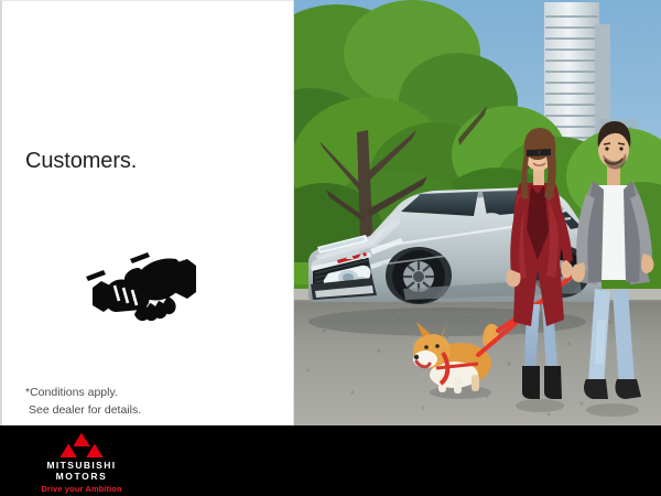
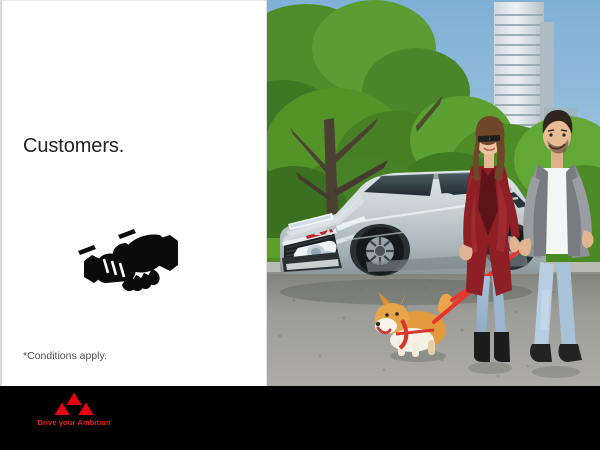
  Customers.
  *Conditions apply.
- See dealer for details.
- MITSUBISHI
- MOTORS
  Drive your Ambition
